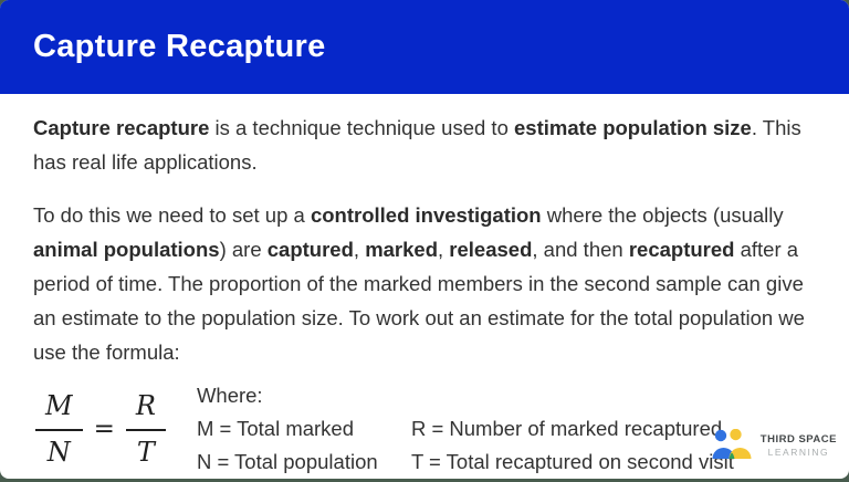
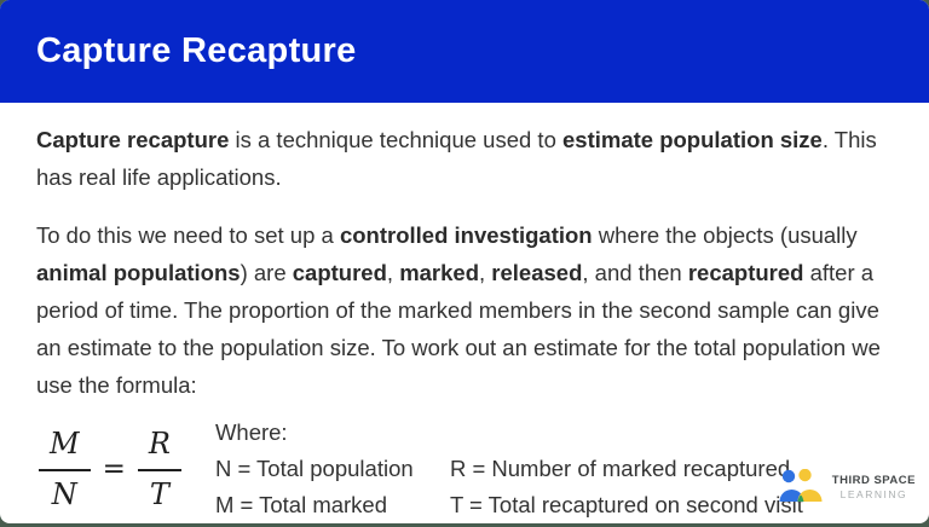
  Capture Recapture
  Capture recapture is a technique technique used to estimate population size. This has real life applications.
  To do this we need to set up a controlled investigation where the objects (usually animal populations) are captured, marked, released, and then recaptured after a period of time. The proportion of the marked members in the second sample can give an estimate to the population size. To work out an estimate for the total population we use the formula:
  M
  N
  =
  R
  T
  Where:
- M = Total marked
+ N = Total population
  R = Number of marked recaptured
- N = Total population
+ M = Total marked
  T = Total recaptured on second visit
  THIRD SPACE
  LEARNING
